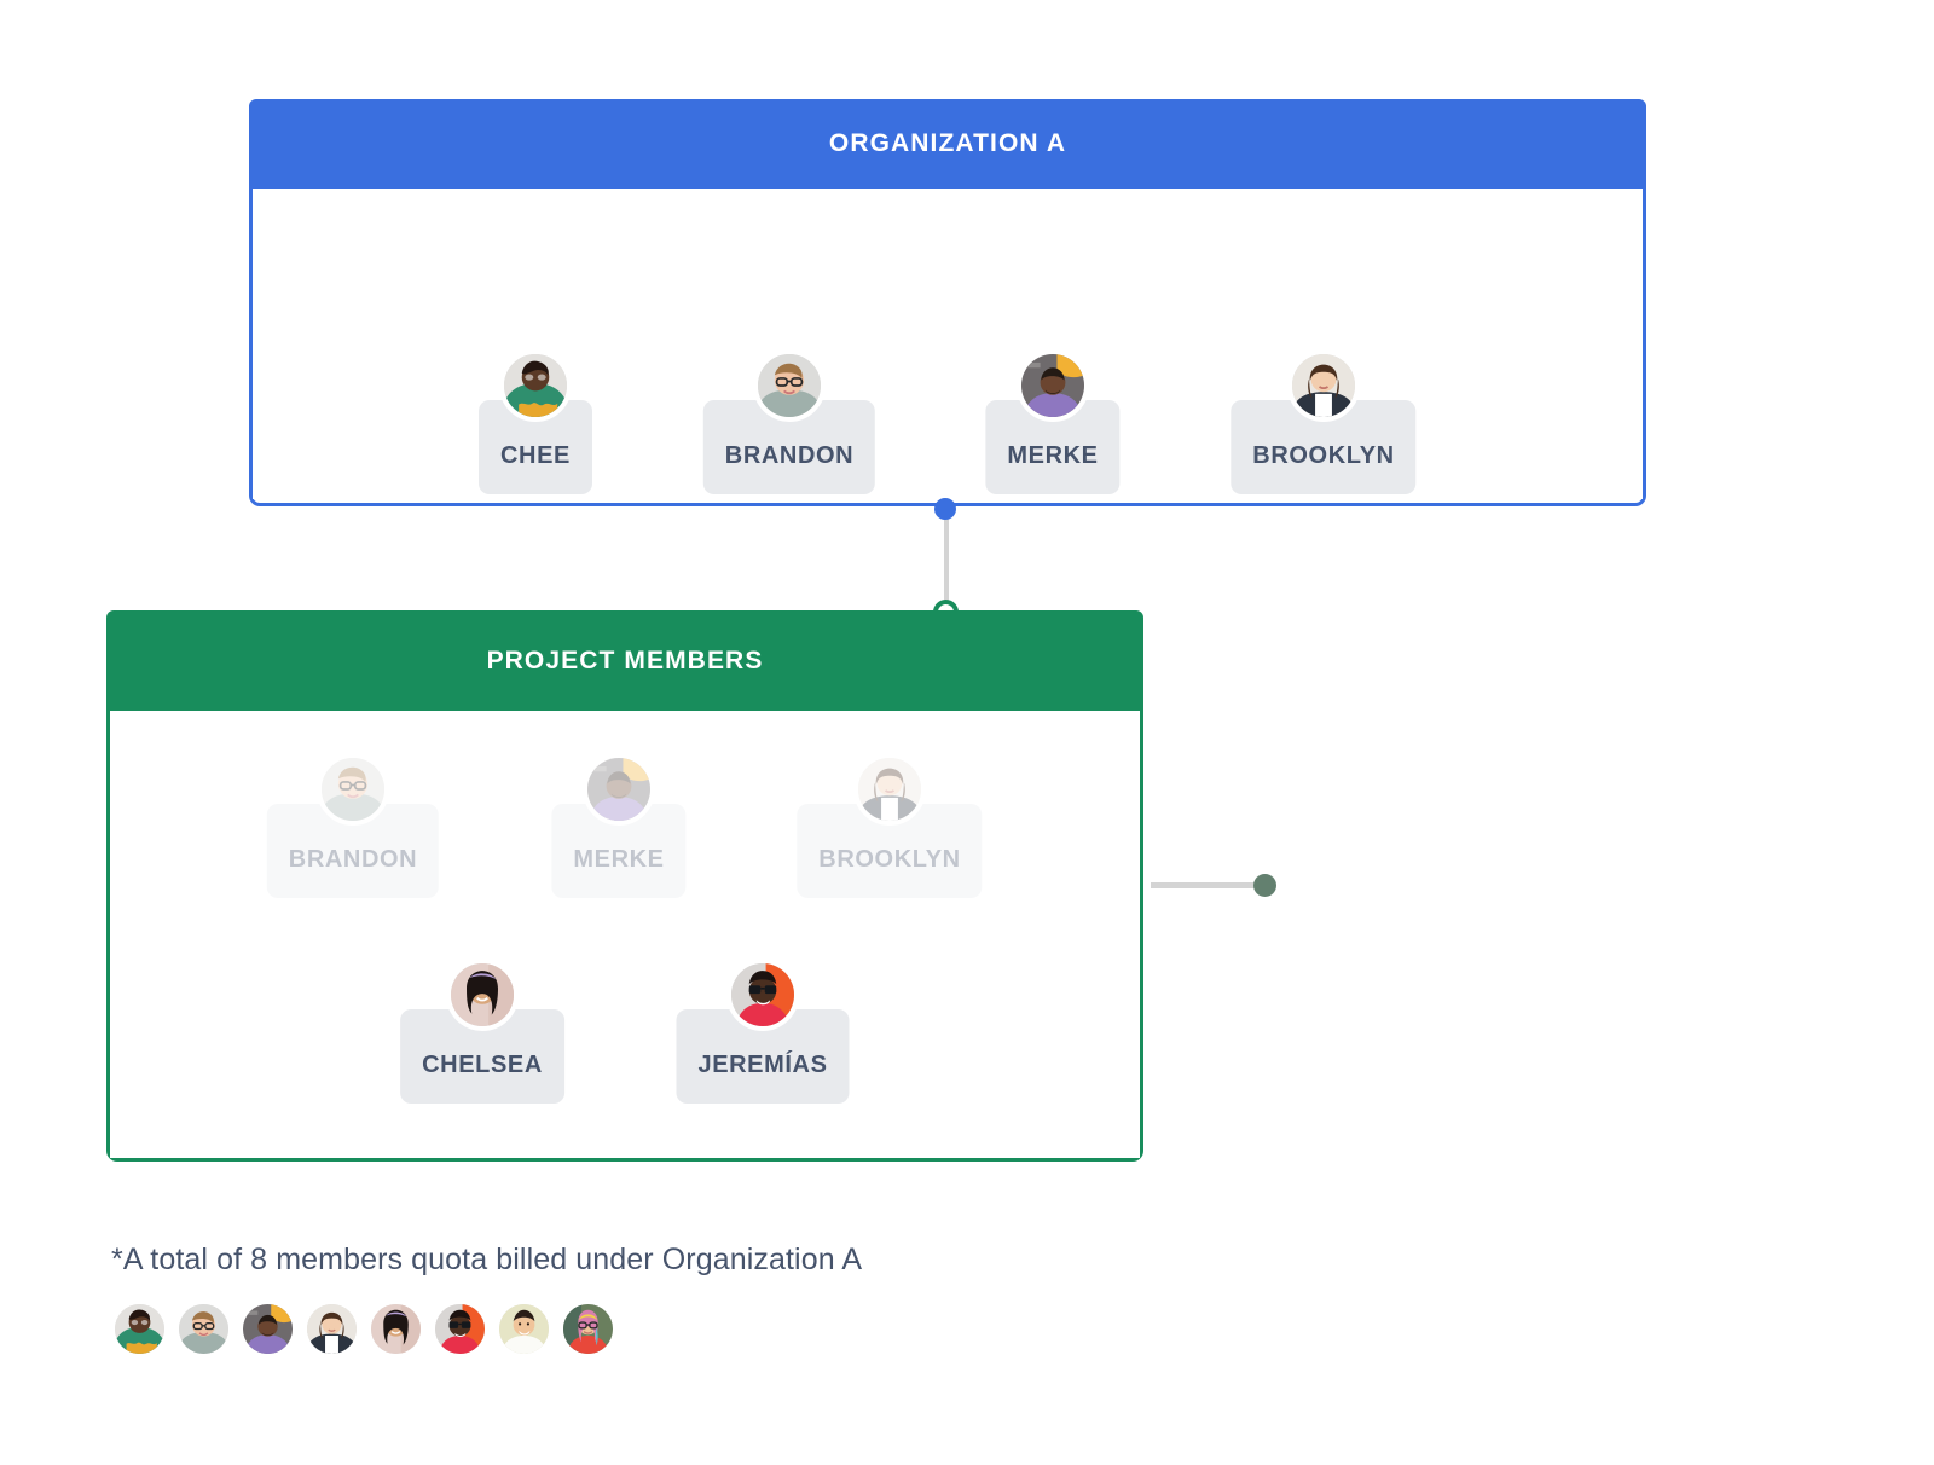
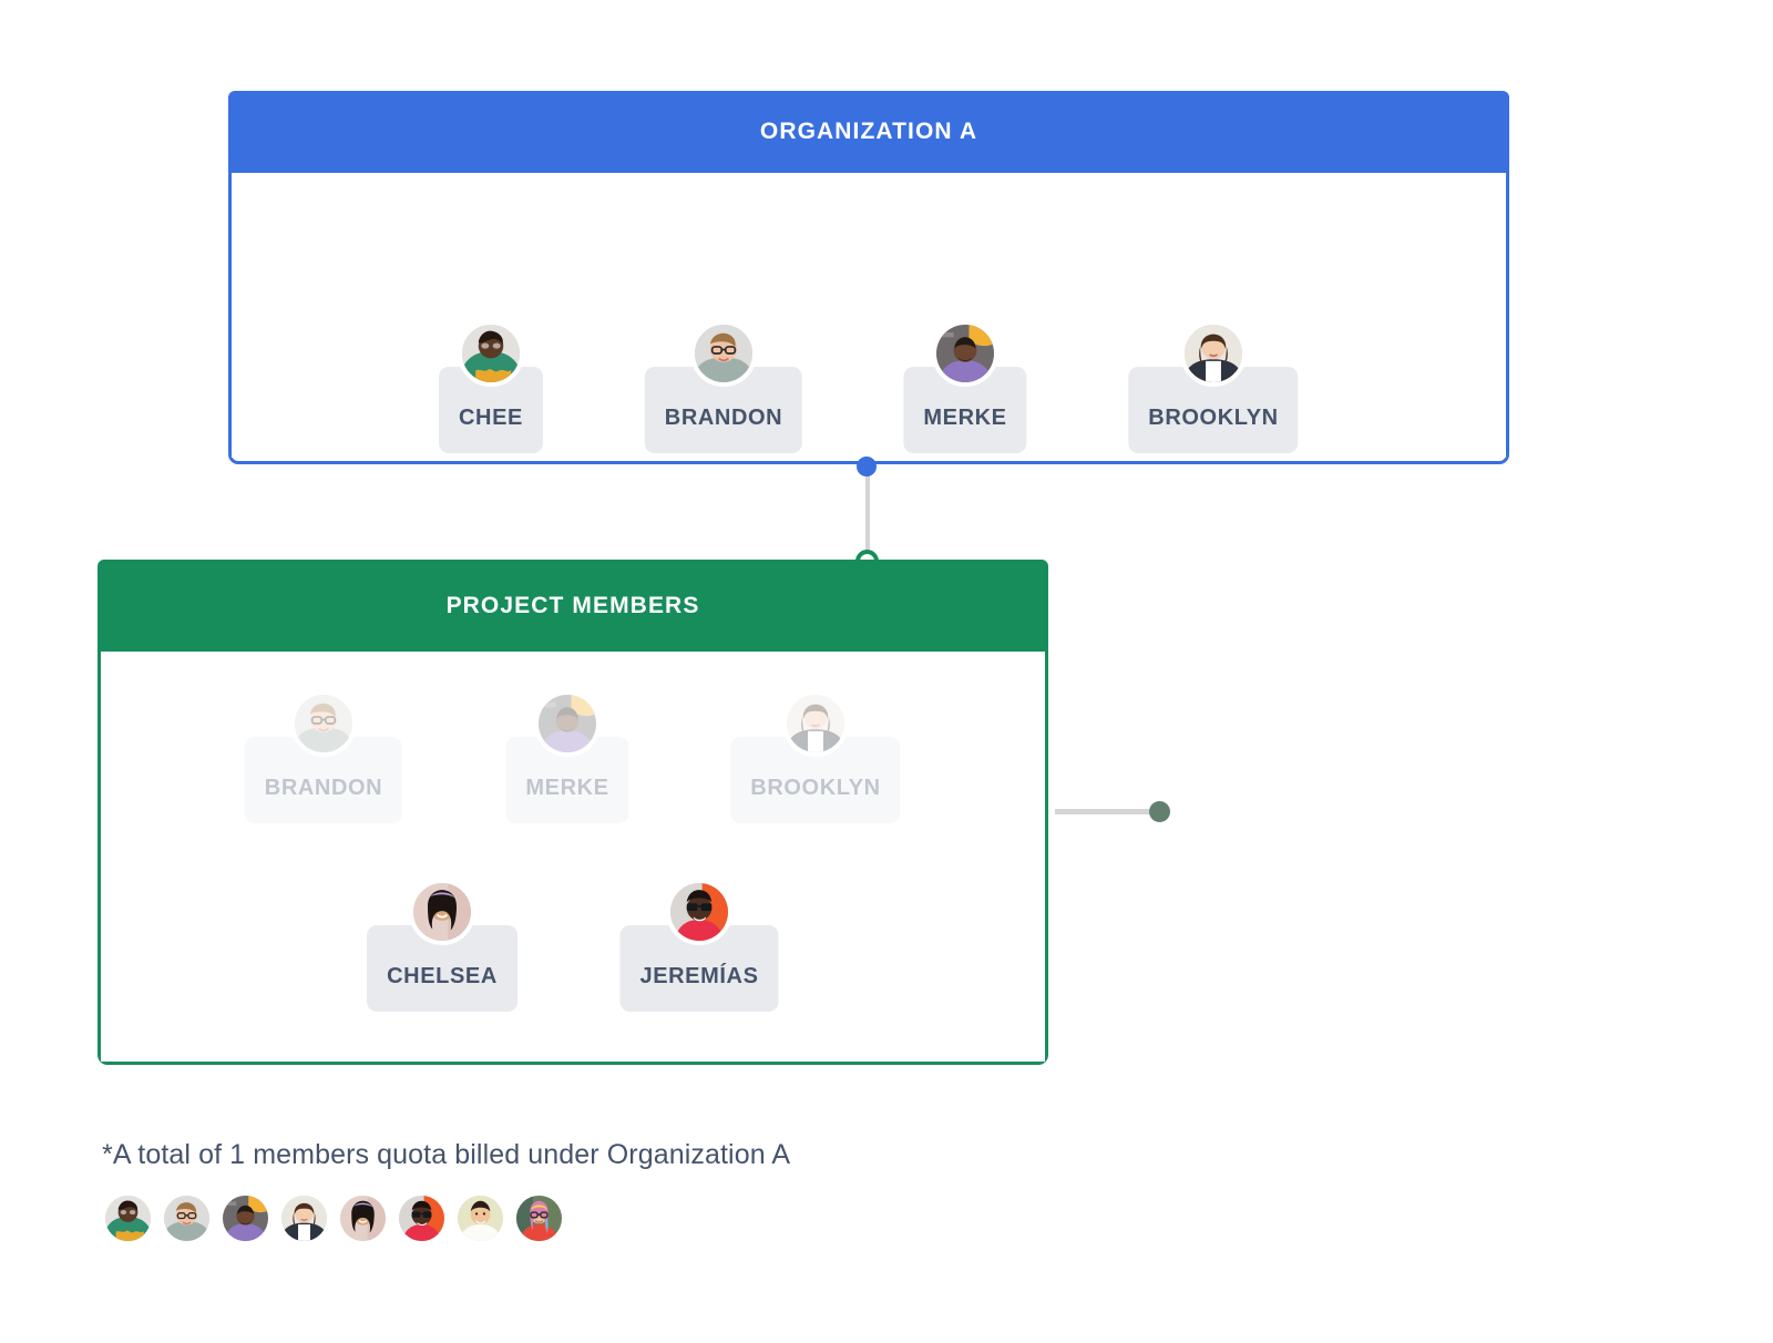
  ORGANIZATION A
  CHEE
  BRANDON
  MERKE
  BROOKLYN
  PROJECT MEMBERS
  BRANDON
  MERKE
  BROOKLYN
  CHELSEA
  JEREMÍAS
- *A total of 8 members quota billed under Organization A
+ *A total of 1 members quota billed under Organization A
